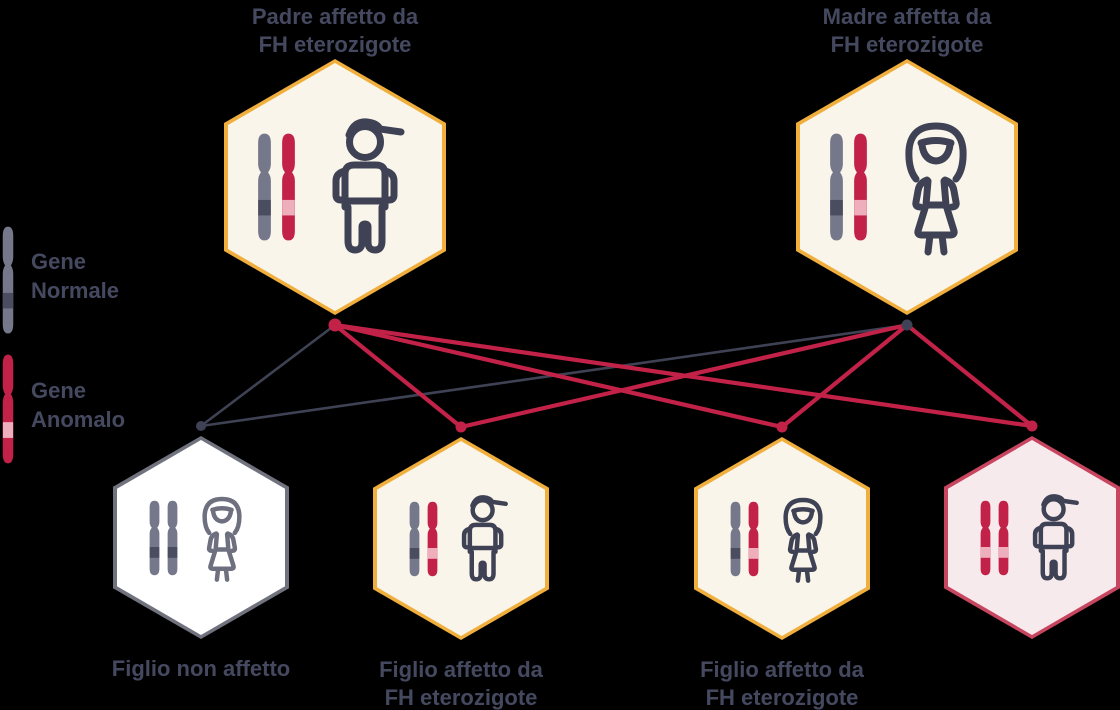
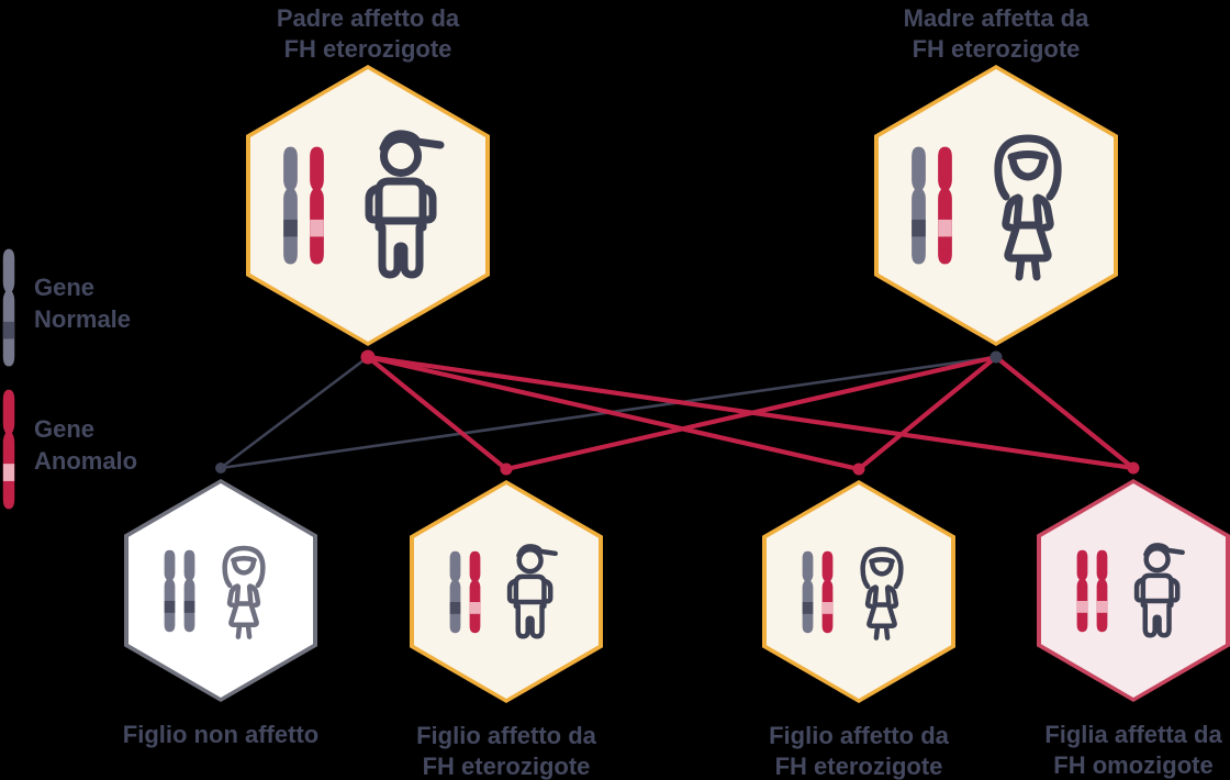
  Gene
  Normale
  Gene
  Anomalo
  Padre affetto da
  FH eterozigote
  Madre affetta da
  FH eterozigote
  Figlio non affetto
  Figlio affetto da
  FH eterozigote
  Figlio affetto da
  FH eterozigote
+ Figlia affetta da
+ FH omozigote
